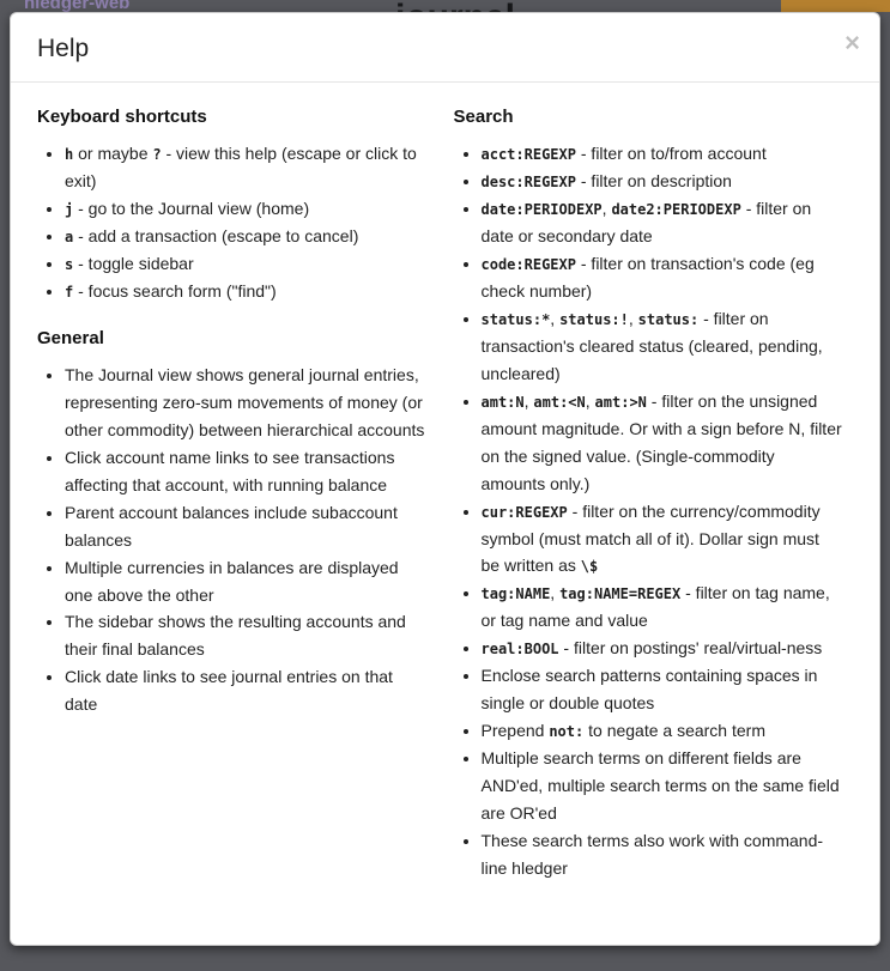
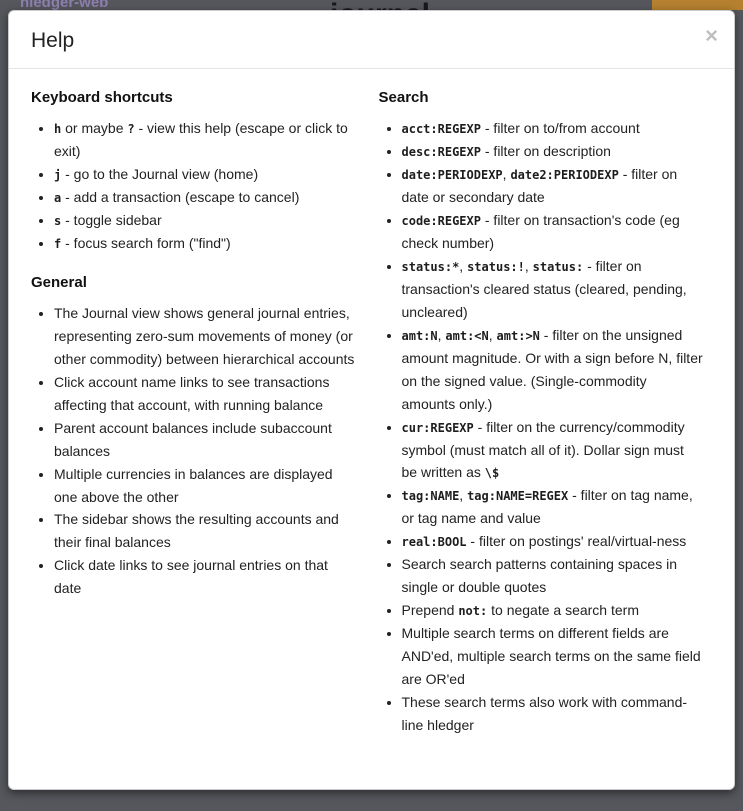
  hledger-web
  Help
  ×
  Keyboard shortcuts
  h or maybe ? - view this help (escape or click to exit)
  j - go to the Journal view (home)
  a - add a transaction (escape to cancel)
  s - toggle sidebar
  f - focus search form ("find")
  General
  The Journal view shows general journal entries, representing zero-sum movements of money (or other commodity) between hierarchical accounts
  Click account name links to see transactions affecting that account, with running balance
  Parent account balances include subaccount balances
  Multiple currencies in balances are displayed one above the other
  The sidebar shows the resulting accounts and their final balances
  Click date links to see journal entries on that date
  Search
  acct:REGEXP - filter on to/from account
  desc:REGEXP - filter on description
  date:PERIODEXP, date2:PERIODEXP - filter on date or secondary date
  code:REGEXP - filter on transaction's code (eg check number)
  status:*, status:!, status: - filter on transaction's cleared status (cleared, pending, uncleared)
  amt:N, amt:<N, amt:>N - filter on the unsigned amount magnitude. Or with a sign before N, filter on the signed value. (Single-commodity amounts only.)
  cur:REGEXP - filter on the currency/commodity symbol (must match all of it). Dollar sign must be written as \$
  tag:NAME, tag:NAME=REGEX - filter on tag name, or tag name and value
  real:BOOL - filter on postings' real/virtual-ness
- Enclose search patterns containing spaces in single or double quotes
+ Search search patterns containing spaces in single or double quotes
  Prepend not: to negate a search term
  Multiple search terms on different fields are AND'ed, multiple search terms on the same field are OR'ed
  These search terms also work with command-line hledger
